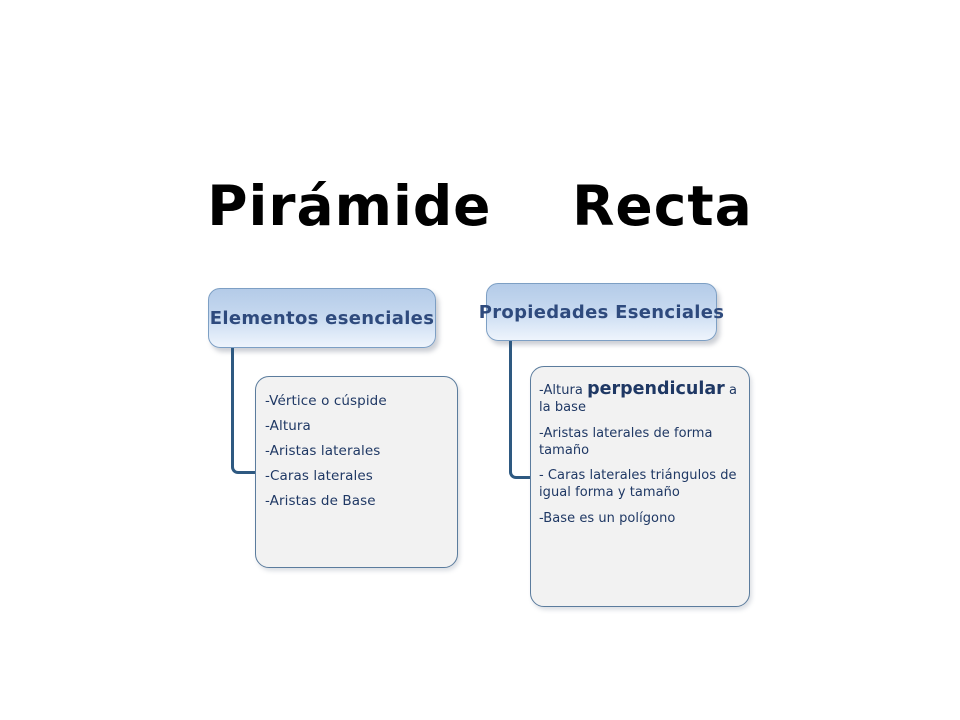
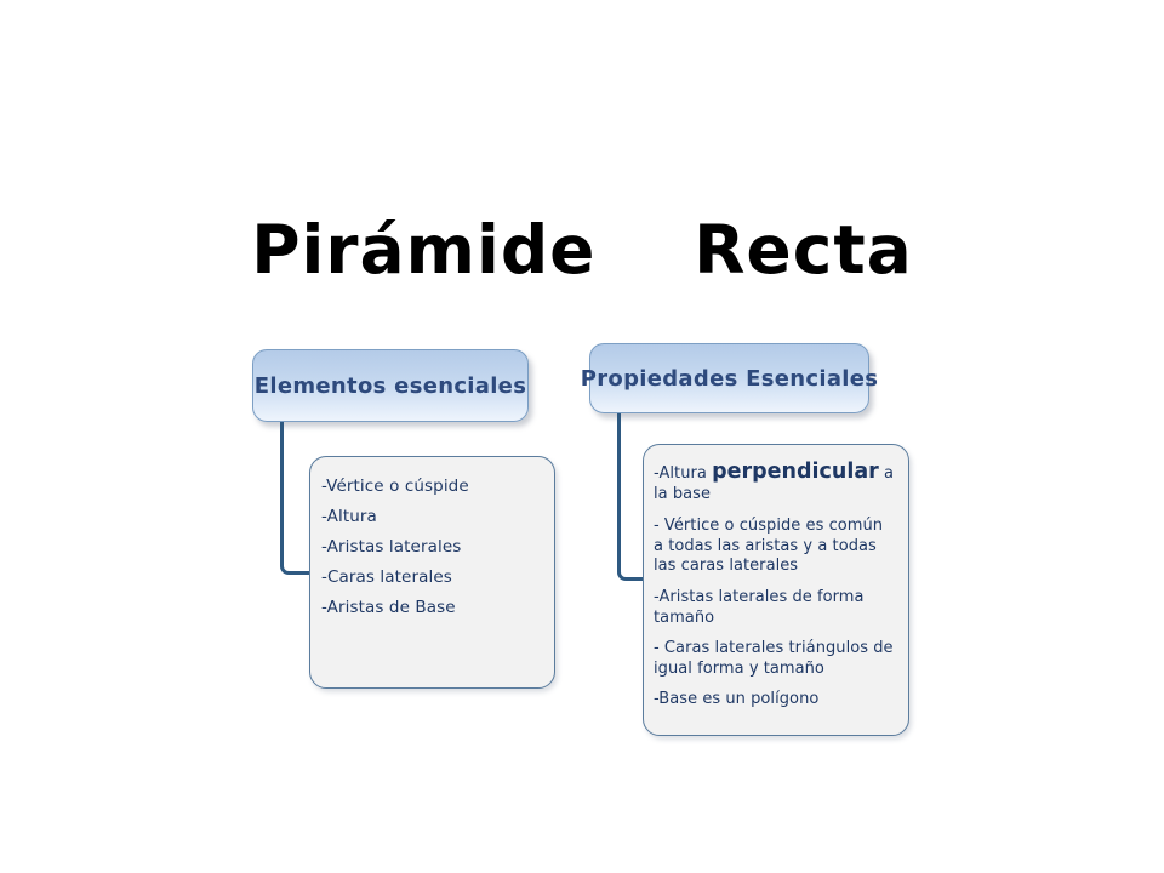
  Pirámide Recta
  Elementos esenciales
  -Vértice o cúspide
  -Altura
  -Aristas laterales
  -Caras laterales
  -Aristas de Base
  Propiedades Esenciales
  -Altura perpendicular a la base
+ - Vértice o cúspide es común a todas las aristas y a todas las caras laterales
  -Aristas laterales de forma tamaño
  - Caras laterales triángulos de igual forma y tamaño
  -Base es un polígono
